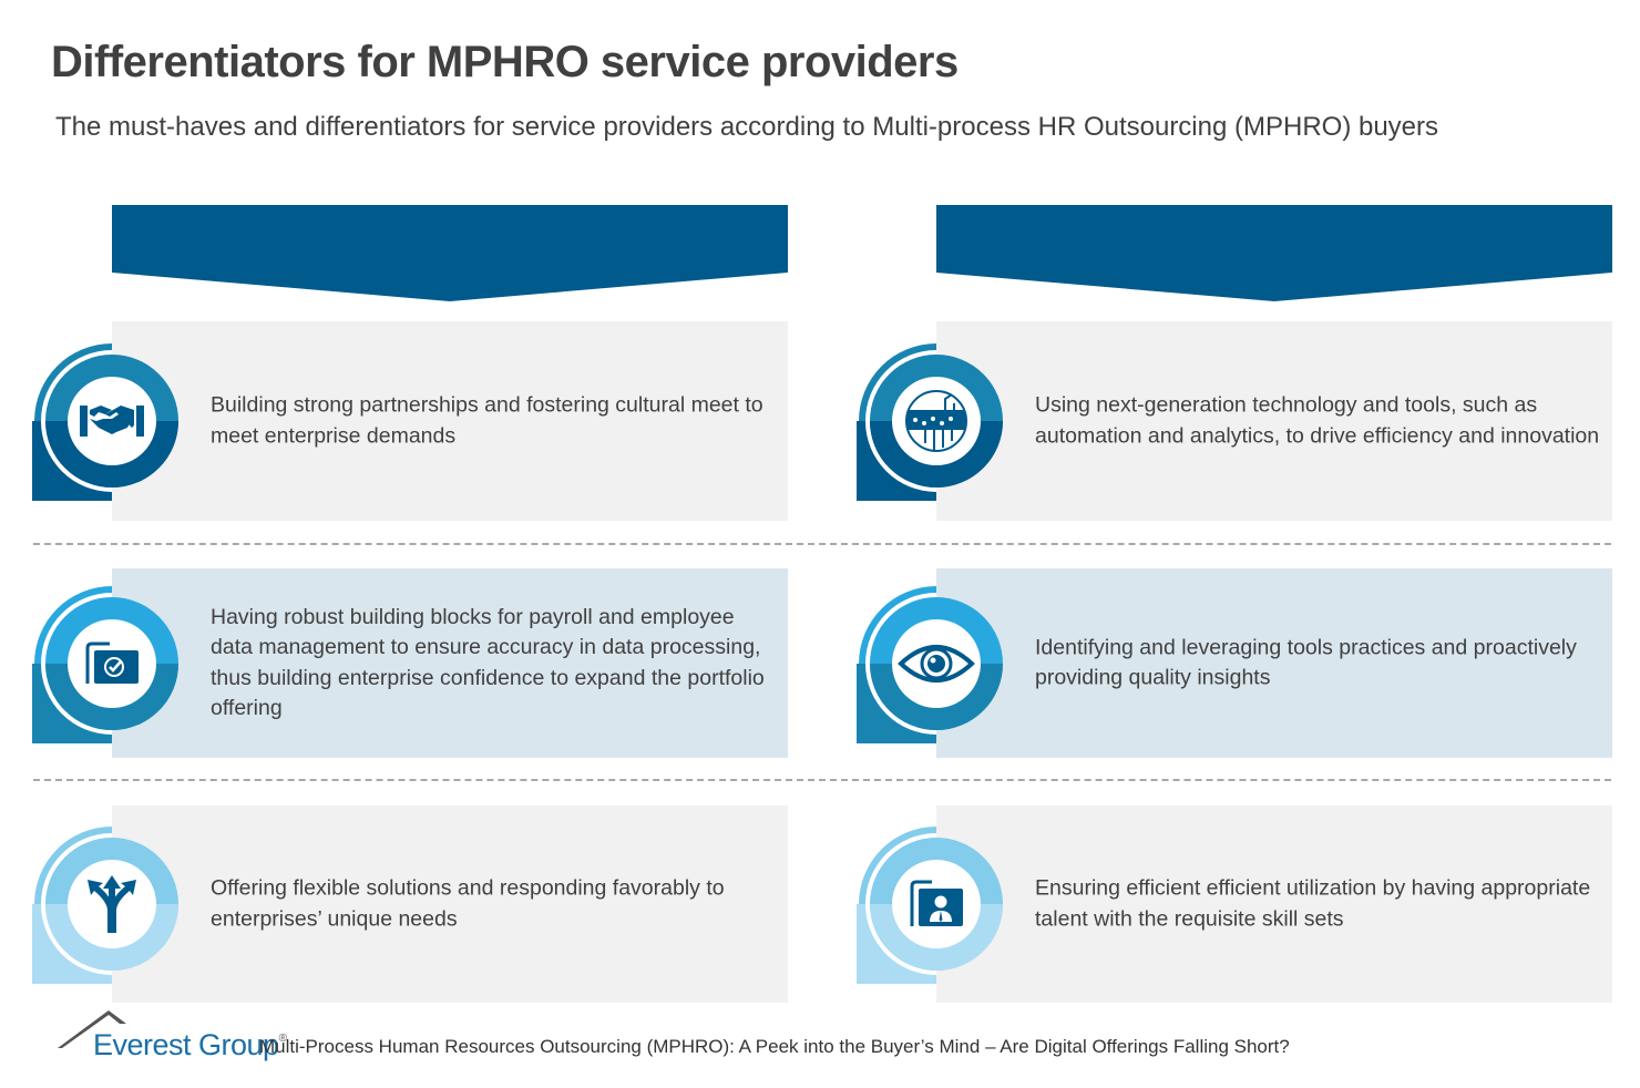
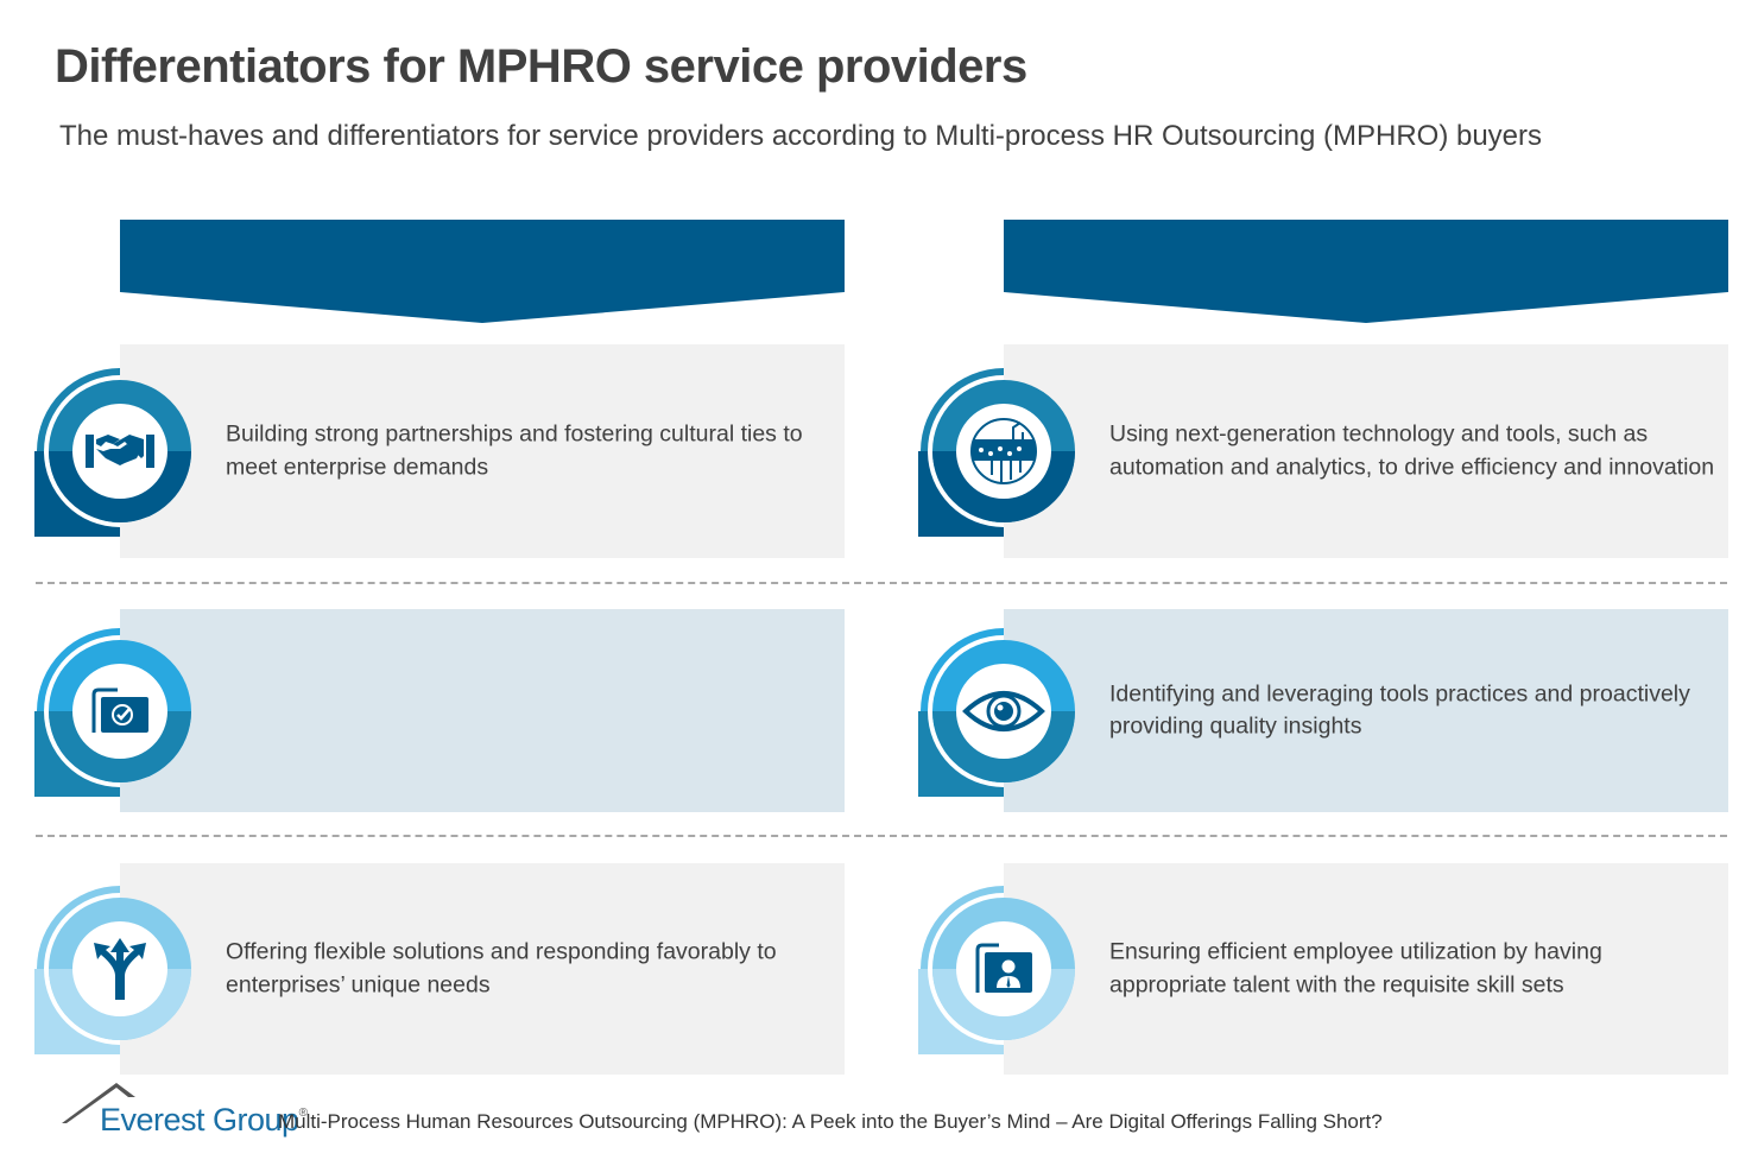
  Differentiators for MPHRO service providers
  The must-haves and differentiators for service providers according to Multi-process HR Outsourcing (MPHRO) buyers
- Building strong partnerships and fostering cultural meet to meet enterprise demands
+ Building strong partnerships and fostering cultural ties to meet enterprise demands
  Using next-generation technology and tools, such as automation and analytics, to drive efficiency and innovation
- Having robust building blocks for payroll and employee data management to ensure accuracy in data processing, thus building enterprise confidence to expand the portfolio offering
  Identifying and leveraging tools practices and proactively providing quality insights
  Offering flexible solutions and responding favorably to enterprises’ unique needs
- Ensuring efficient efficient utilization by having appropriate talent with the requisite skill sets
+ Ensuring efficient employee utilization by having appropriate talent with the requisite skill sets
  Everest Group®
  Multi-Process Human Resources Outsourcing (MPHRO): A Peek into the Buyer’s Mind – Are Digital Offerings Falling Short?
